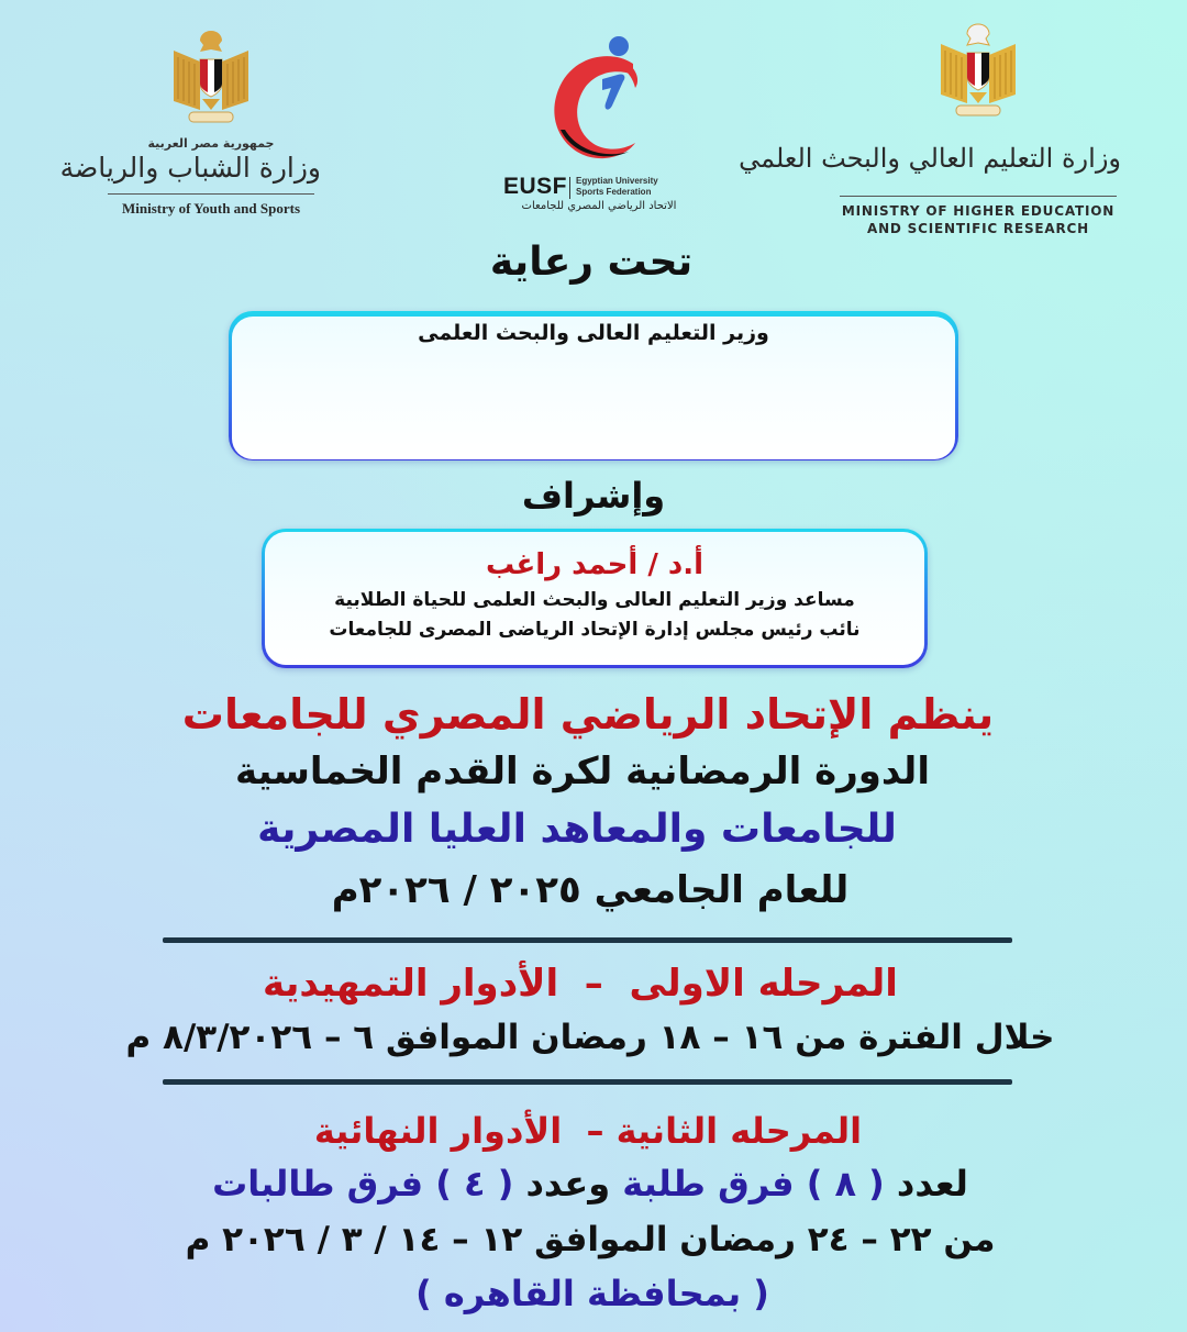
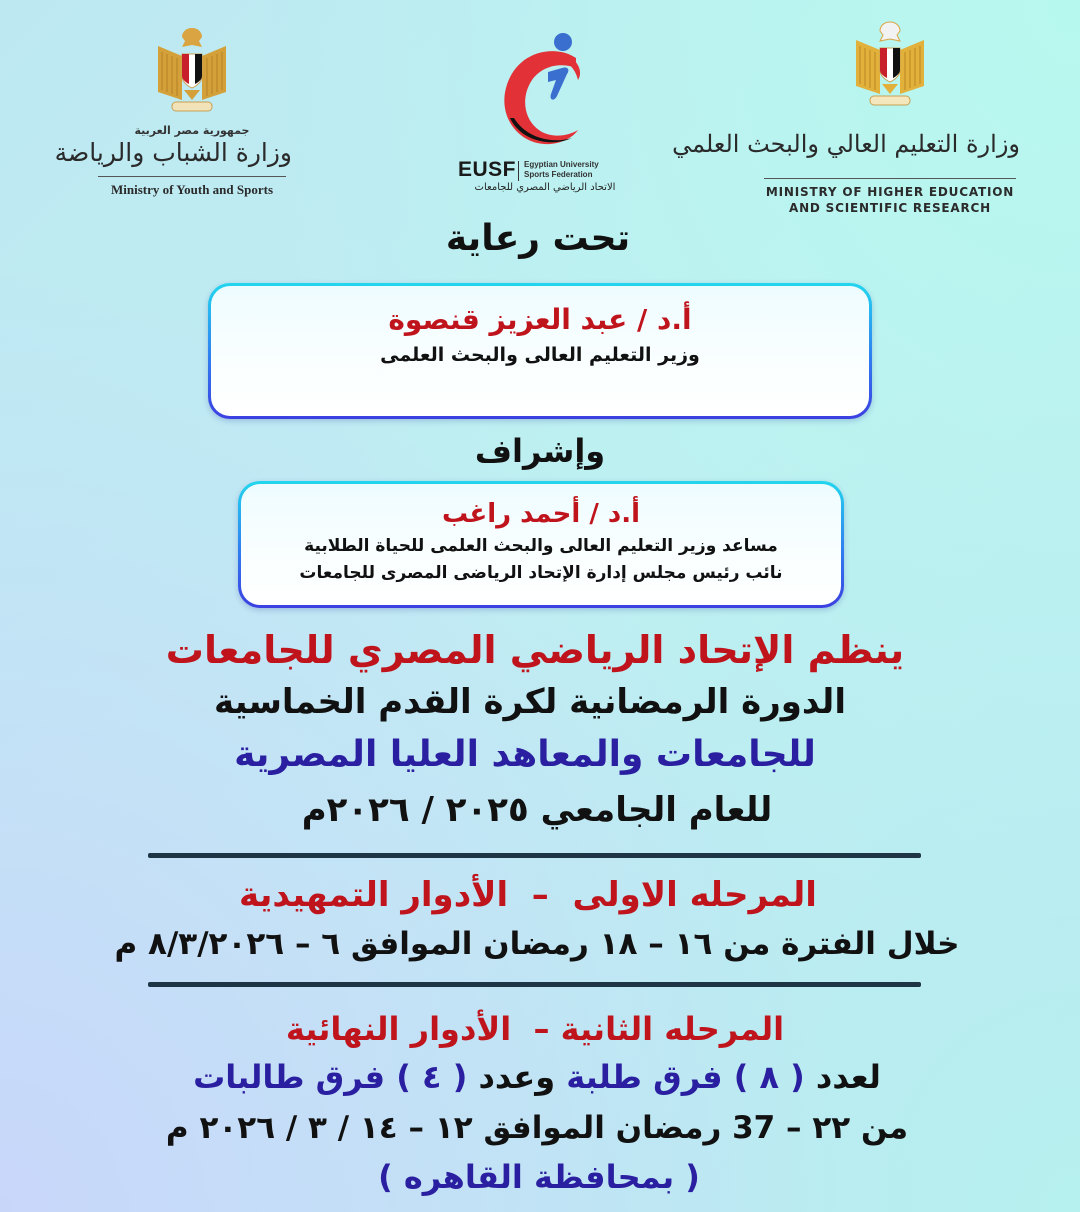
  جمهورية مصر العربية
  وزارة الشباب والرياضة
  Ministry of Youth and Sports
  EUSF
  Egyptian University
  Sports Federation
  الاتحاد الرياضي المصري للجامعات
  وزارة التعليم العالي والبحث العلمي
  MINISTRY OF HIGHER EDUCATION
  AND SCIENTIFIC RESEARCH
  تحت رعاية
+ أ.د / عبد العزيز قنصوة
  وزير التعليم العالى والبحث العلمى
  وإشراف
  أ.د / أحمد راغب
  مساعد وزير التعليم العالى والبحث العلمى للحياة الطلابية
  نائب رئيس مجلس إدارة الإتحاد الرياضى المصرى للجامعات
  ينظم الإتحاد الرياضي المصري للجامعات
  الدورة الرمضانية لكرة القدم الخماسية
  للجامعات والمعاهد العليا المصرية
  للعام الجامعي ٢٠٢٥ / ٢٠٢٦م
  المرحله الاولى – الأدوار التمهيدية
  خلال الفترة من ١٦ – ١٨ رمضان الموافق ٦ – ٨/٣/٢٠٢٦ م
  المرحله الثانية – الأدوار النهائية
  لعدد ( ٨ ) فرق طلبة وعدد ( ٤ ) فرق طالبات
- من ٢٢ – ٢٤ رمضان الموافق ١٢ – ١٤ / ٣ / ٢٠٢٦ م
+ من ٢٢ – 37 رمضان الموافق ١٢ – ١٤ / ٣ / ٢٠٢٦ م
  ( بمحافظة القاهره )
